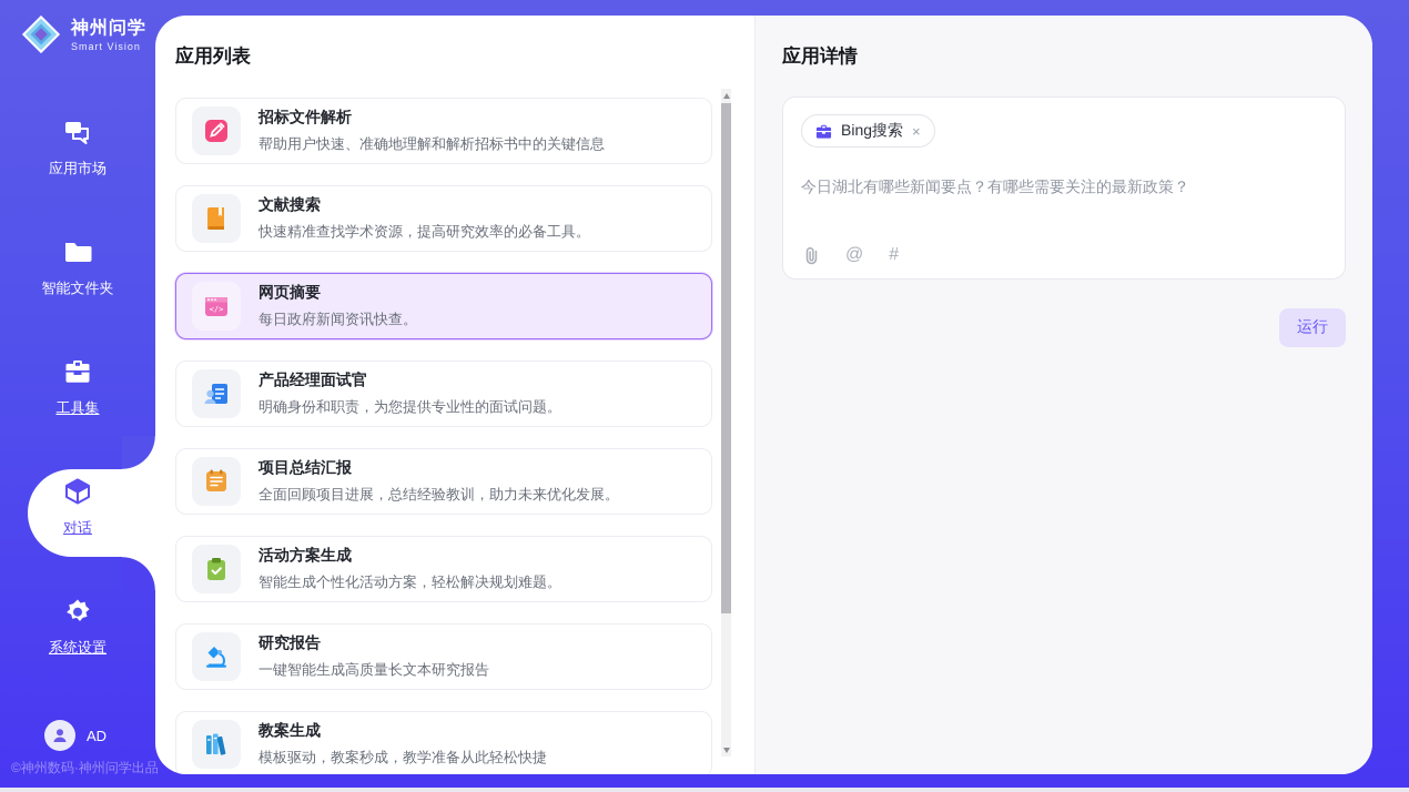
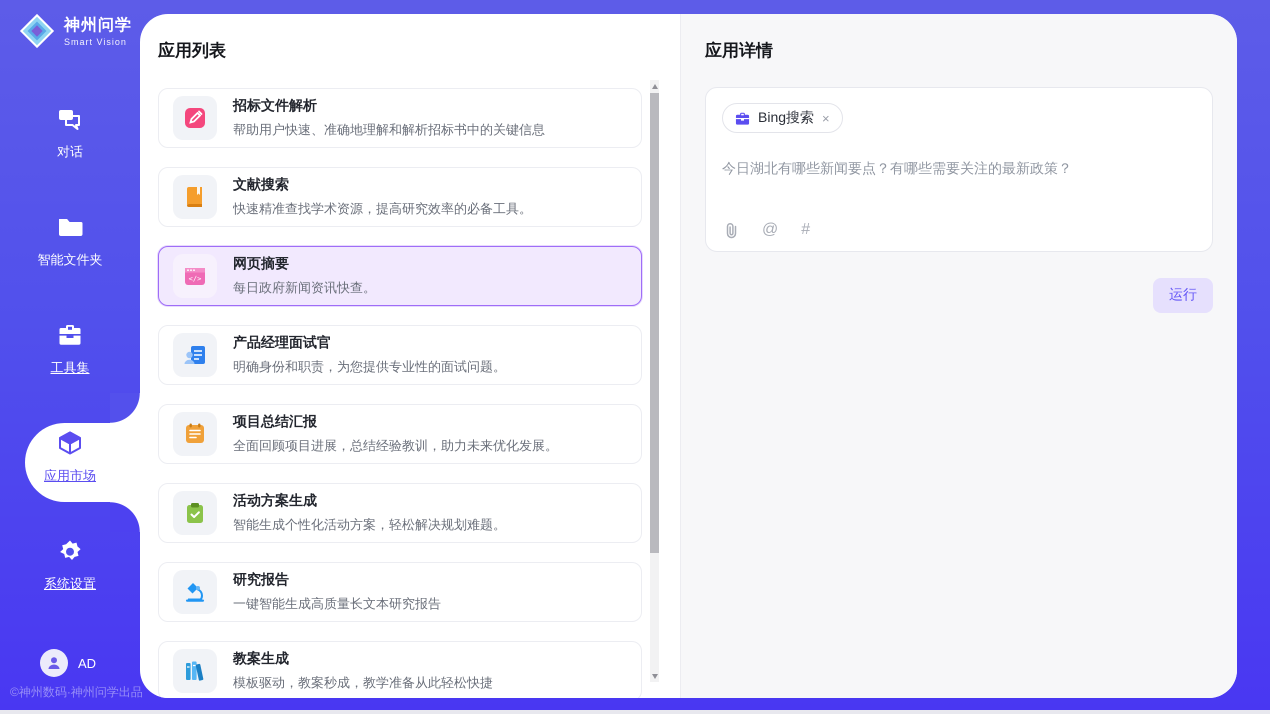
  神州问学
  Smart Vision
- 应用市场
+ 对话
  智能文件夹
  工具集
- 对话
+ 应用市场
  系统设置
  AD
  ©神州数码·神州问学出品
  应用列表
  招标文件解析
  帮助用户快速、准确地理解和解析招标书中的关键信息
  文献搜索
  快速精准查找学术资源，提高研究效率的必备工具。
  </>
  网页摘要
  每日政府新闻资讯快查。
  产品经理面试官
  明确身份和职责，为您提供专业性的面试问题。
  项目总结汇报
  全面回顾项目进展，总结经验教训，助力未来优化发展。
  活动方案生成
  智能生成个性化活动方案，轻松解决规划难题。
  研究报告
  一键智能生成高质量长文本研究报告
  教案生成
  模板驱动，教案秒成，教学准备从此轻松快捷
  应用详情
  Bing搜索
  ×
  今日湖北有哪些新闻要点？有哪些需要关注的最新政策？
  @
  #
  运行
